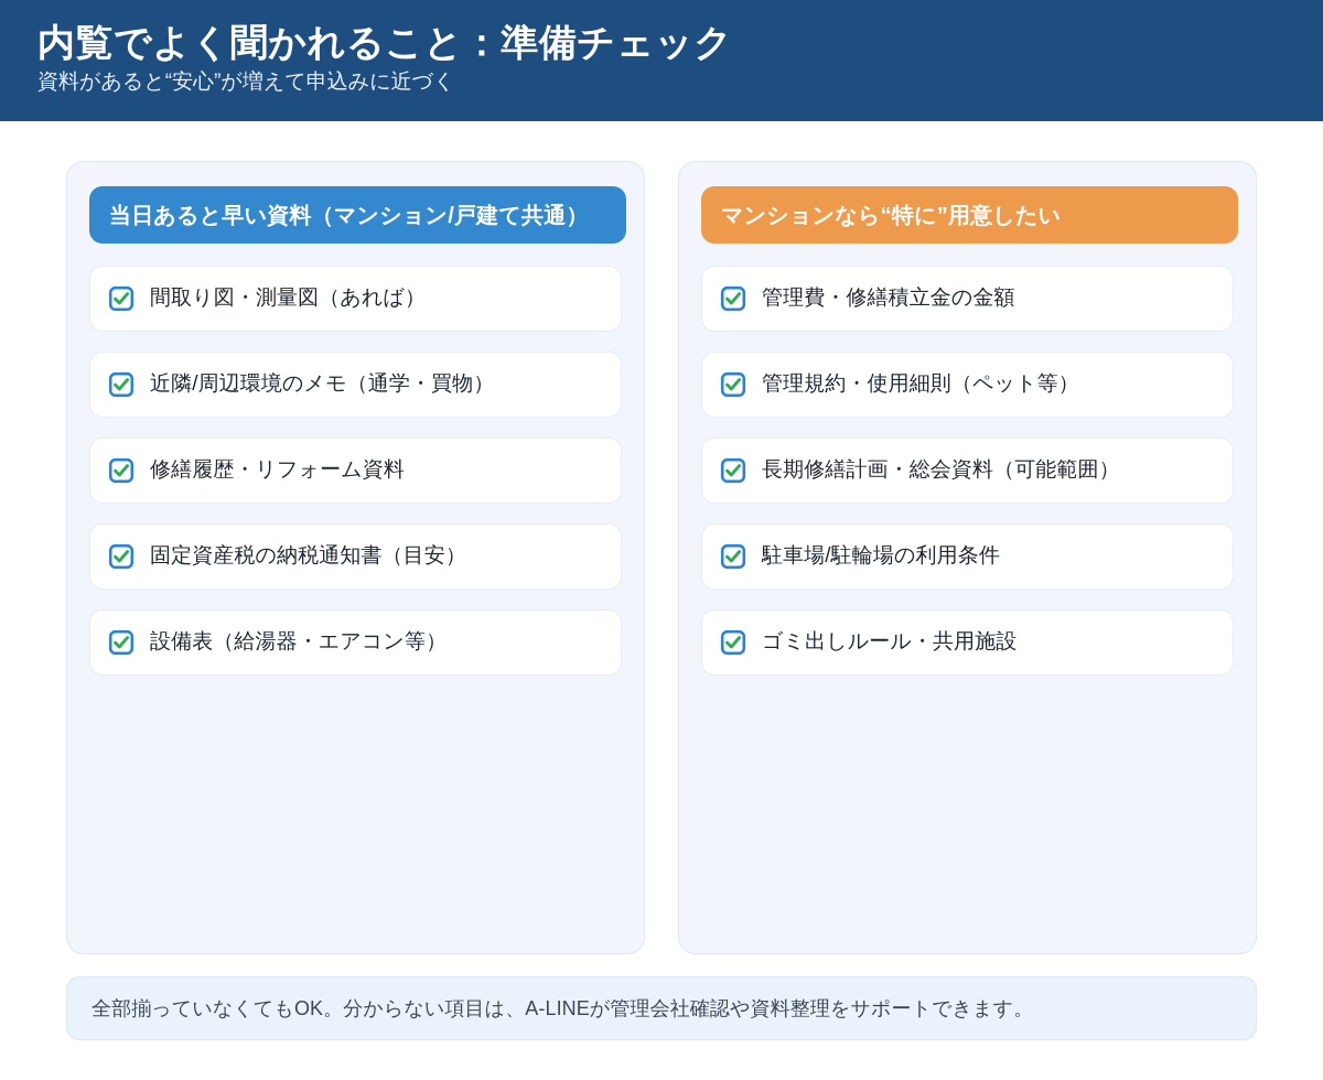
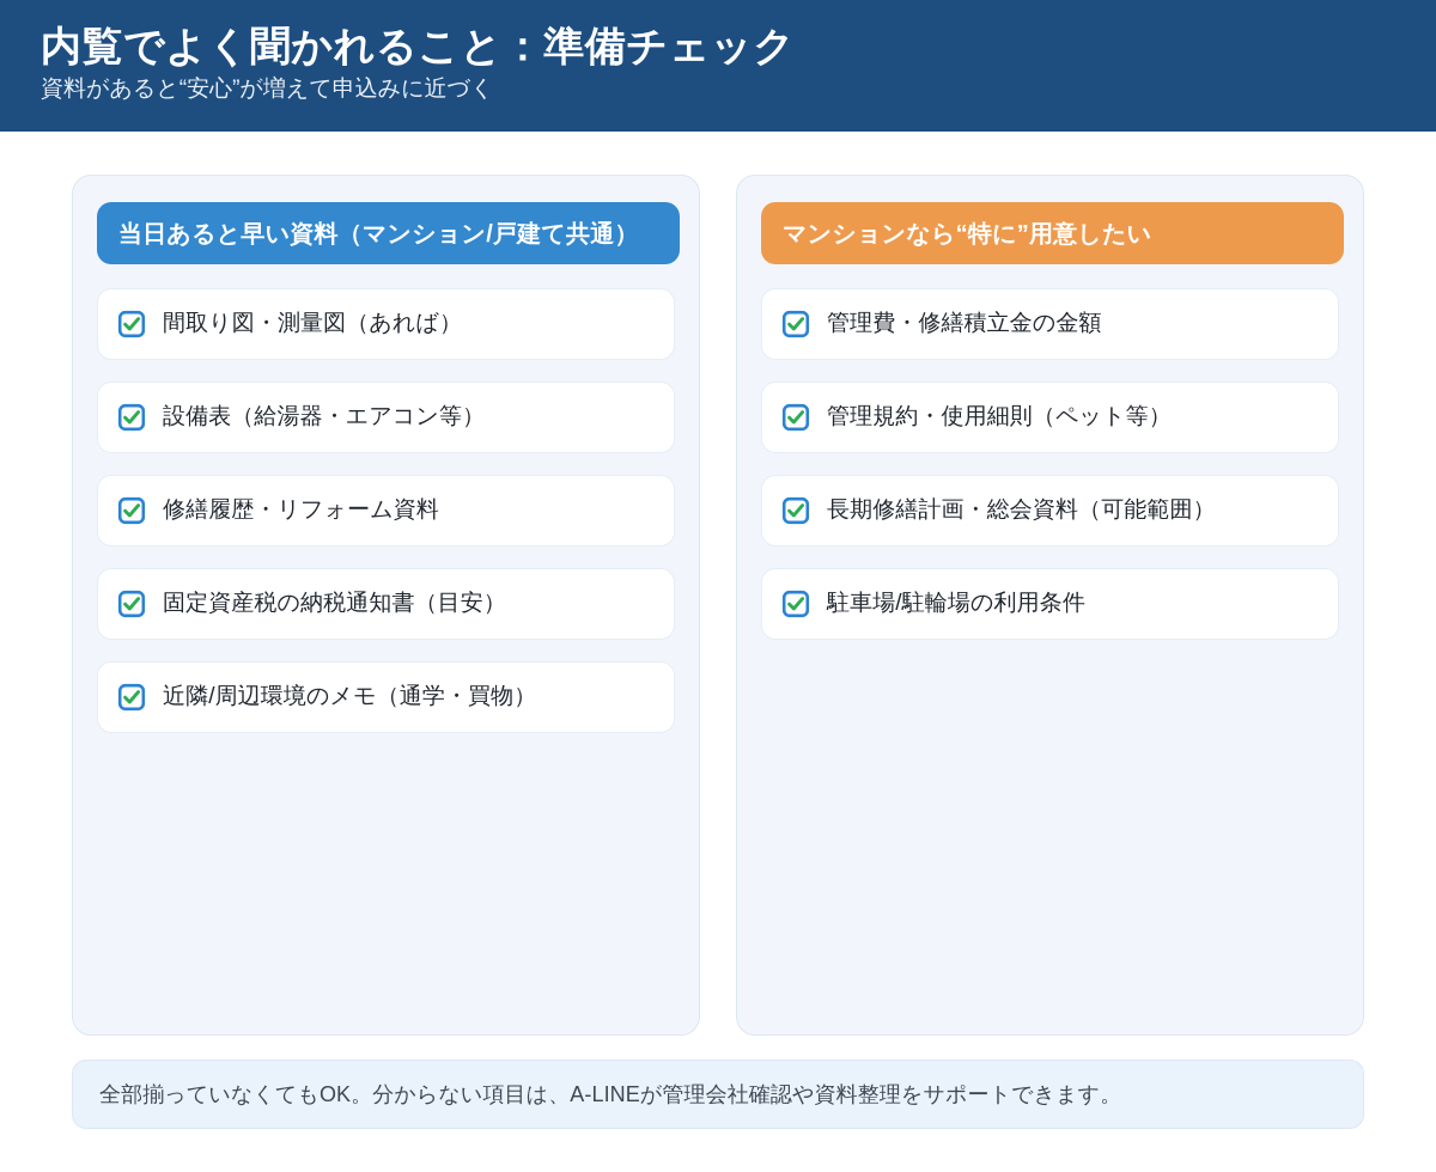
  内覧でよく聞かれること：準備チェック
  資料があると“安心”が増えて申込みに近づく
  当日あると早い資料（マンション/戸建て共通）
  間取り図・測量図（あれば）
- 近隣/周辺環境のメモ（通学・買物）
+ 設備表（給湯器・エアコン等）
  修繕履歴・リフォーム資料
  固定資産税の納税通知書（目安）
- 設備表（給湯器・エアコン等）
+ 近隣/周辺環境のメモ（通学・買物）
  マンションなら“特に”用意したい
  管理費・修繕積立金の金額
  管理規約・使用細則（ペット等）
  長期修繕計画・総会資料（可能範囲）
  駐車場/駐輪場の利用条件
- ゴミ出しルール・共用施設
  全部揃っていなくてもOK。分からない項目は、A-LINEが管理会社確認や資料整理をサポートできます。
